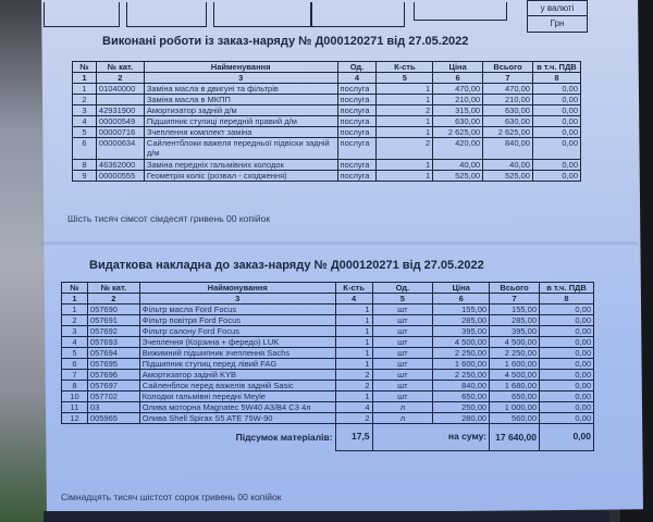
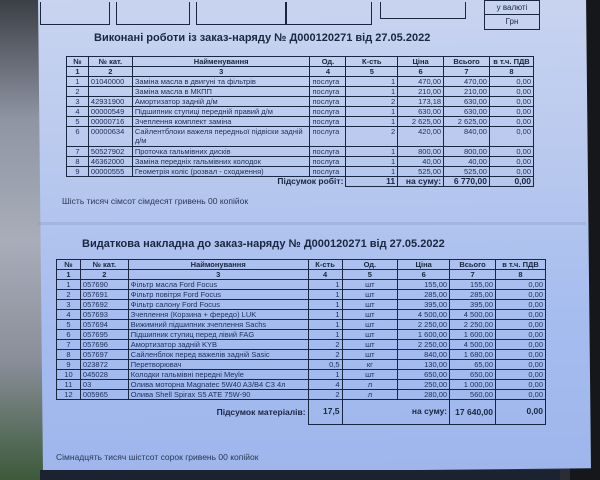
  у валюті
  Грн
  Виконані роботи із заказ-наряду № Д000120271 від 27.05.2022
  №	№ кат.	Найменування	Од.	К-сть	Ціна	Всього	в т.ч. ПДВ
  1	2	3	4	5	6	7	8
  1	01040000	Заміна масла в двигуні та фільтрів	послуга	1	470,00	470,00	0,00
  2		Заміна масла в МКПП	послуга	1	210,00	210,00	0,00
- 3	42931900	Амортизатор задній д/м	послуга	2	315,00	630,00	0,00
+ 3	42931900	Амортизатор задній д/м	послуга	2	173,18	630,00	0,00
  4	00000549	Підшипник ступиці передній правий д/м	послуга	1	630,00	630,00	0,00
  5	00000716	Зчеплення комплект заміна	послуга	1	2 625,00	2 625,00	0,00
  6	00000634	Сайлентблоки важеля передньої підвіски задній д/м	послуга	2	420,00	840,00	0,00
+ 7	50527902	Проточка гальмівних дисків	послуга	1	800,00	800,00	0,00
  8	46362000	Заміна передніх гальмівних колодок	послуга	1	40,00	40,00	0,00
  9	00000555	Геометрія коліс (розвал - сходження)	послуга	1	525,00	525,00	0,00
+ Підсумок робіт:	11	на суму:	6 770,00	0,00
  Шість тисяч сімсот сімдесят гривень 00 копійок
  Видаткова накладна до заказ-наряду № Д000120271 від 27.05.2022
  №	№ кат.	Наймонування	К-сть	Од.	Ціна	Всього	в т.ч. ПДВ
  1	2	3	4	5	6	7	8
  1	057690	Фільтр масла Ford Focus	1	шт	155,00	155,00	0,00
  2	057691	Фільтр повітря Ford Focus	1	шт	285,00	285,00	0,00
  3	057692	Фільтр салону Ford Focus	1	шт	395,00	395,00	0,00
  4	057693	Зчеплення (Корзина + фередо) LUK	1	шт	4 500,00	4 500,00	0,00
  5	057694	Вижимний підшипник зчеплення Sachs	1	шт	2 250,00	2 250,00	0,00
  6	057695	Підшипник ступиц перед лівий FAG	1	шт	1 600,00	1 600,00	0,00
  7	057696	Амортизатор задній KYB	2	шт	2 250,00	4 500,00	0,00
  8	057697	Сайленблок перед важелів задній Sasic	2	шт	840,00	1 680,00	0,00
+ 9	023872	Перетворювач	0,5	кг	130,00	65,00	0,00
- 10	057702	Колодки гальмівні передні Meyle	1	шт	650,00	650,00	0,00
+ 10	045028	Колодки гальмівні передні Meyle	1	шт	650,00	650,00	0,00
  11	03	Олива моторна Magnatec 5W40 A3/B4 C3 4л	4	л	250,00	1 000,00	0,00
  12	005965	Олива Shell Spirax S5 ATE 75W-90	2	л	280,00	560,00	0,00
  Підсумок матеріалів:	17,5	на суму:	17 640,00	0,00
  Сімнадцять тисяч шістсот сорок гривень 00 копійок
